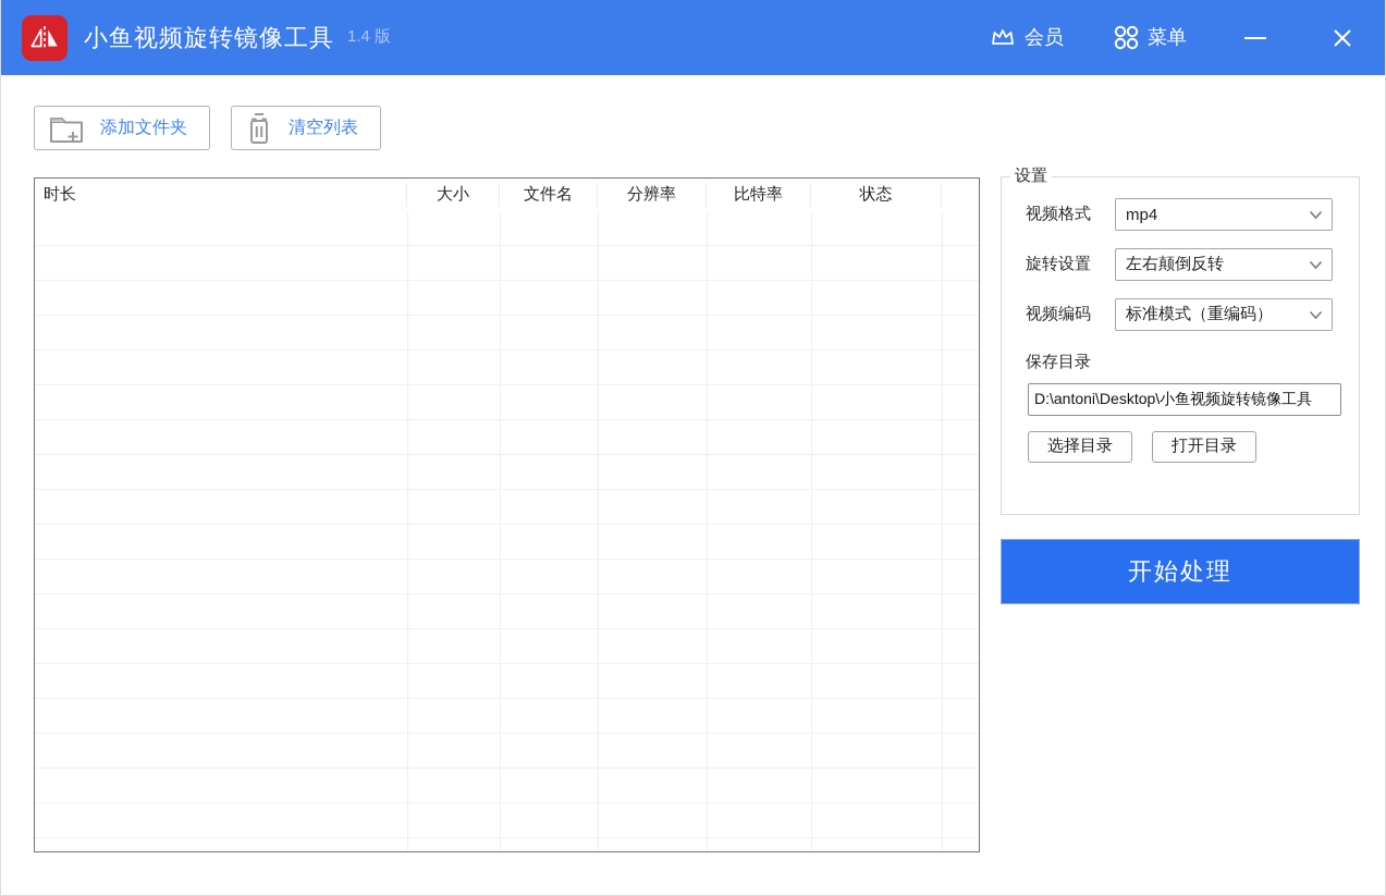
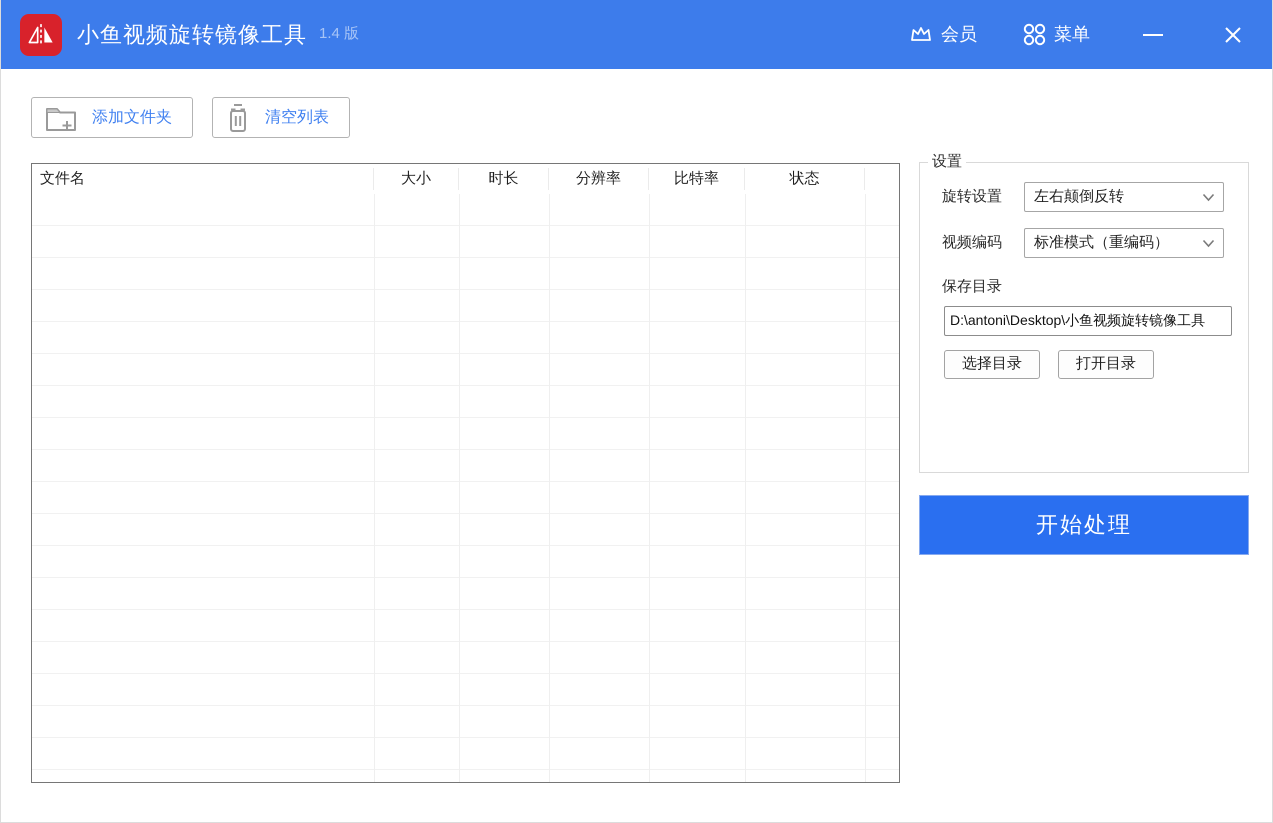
  小鱼视频旋转镜像工具
  1.4 版
  会员
  菜单
  添加文件夹
  清空列表
- 时长
+ 文件名
  大小
- 文件名
+ 时长
  分辨率
  比特率
  状态
  设置
- 视频格式
- mp4
  旋转设置
  左右颠倒反转
  视频编码
  标准模式（重编码）
  保存目录
  D:\antoni\Desktop\小鱼视频旋转镜像工具
  选择目录
  打开目录
  开始处理
